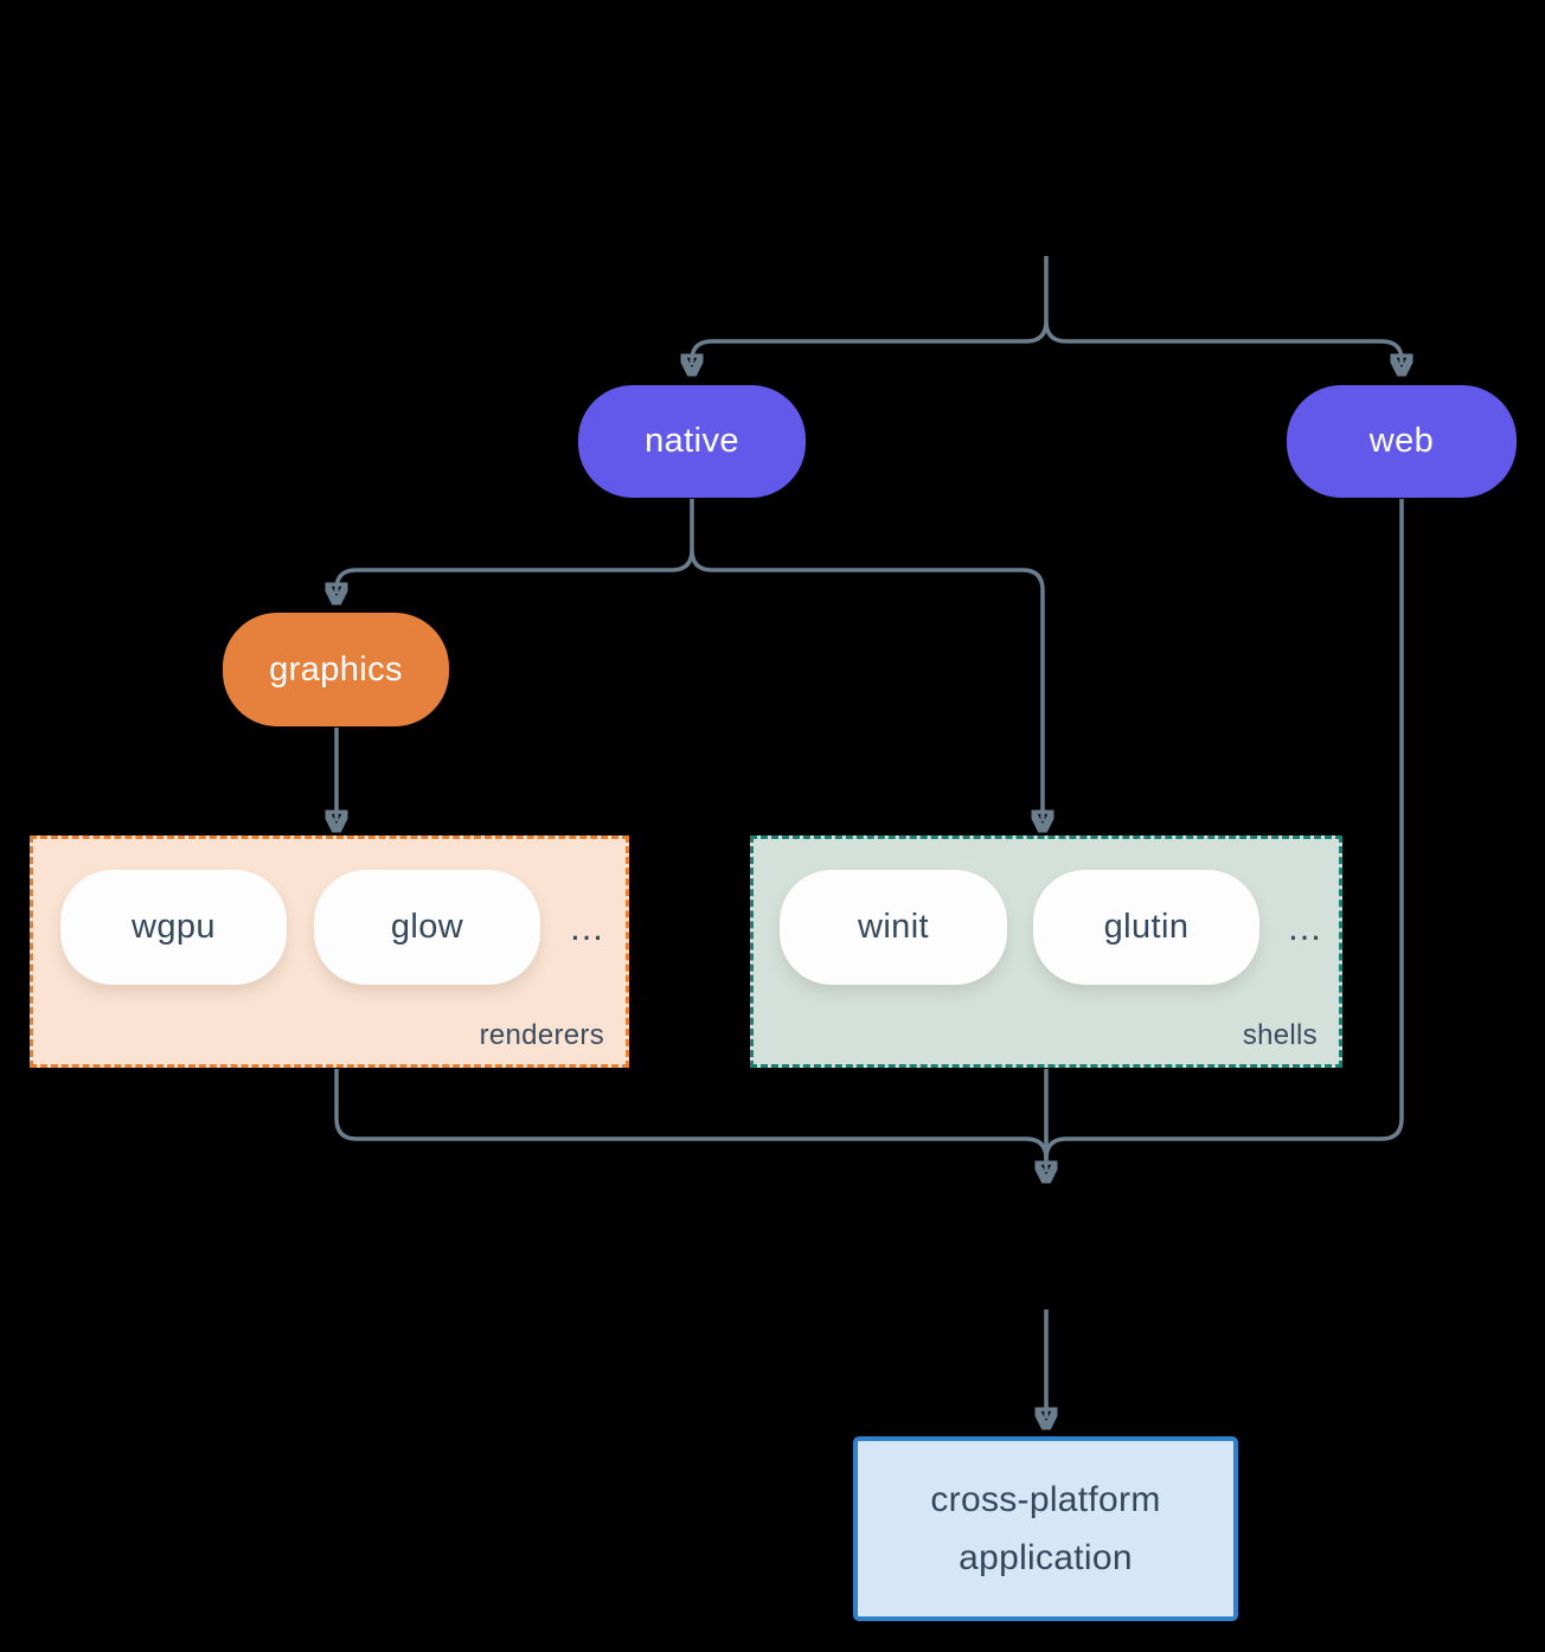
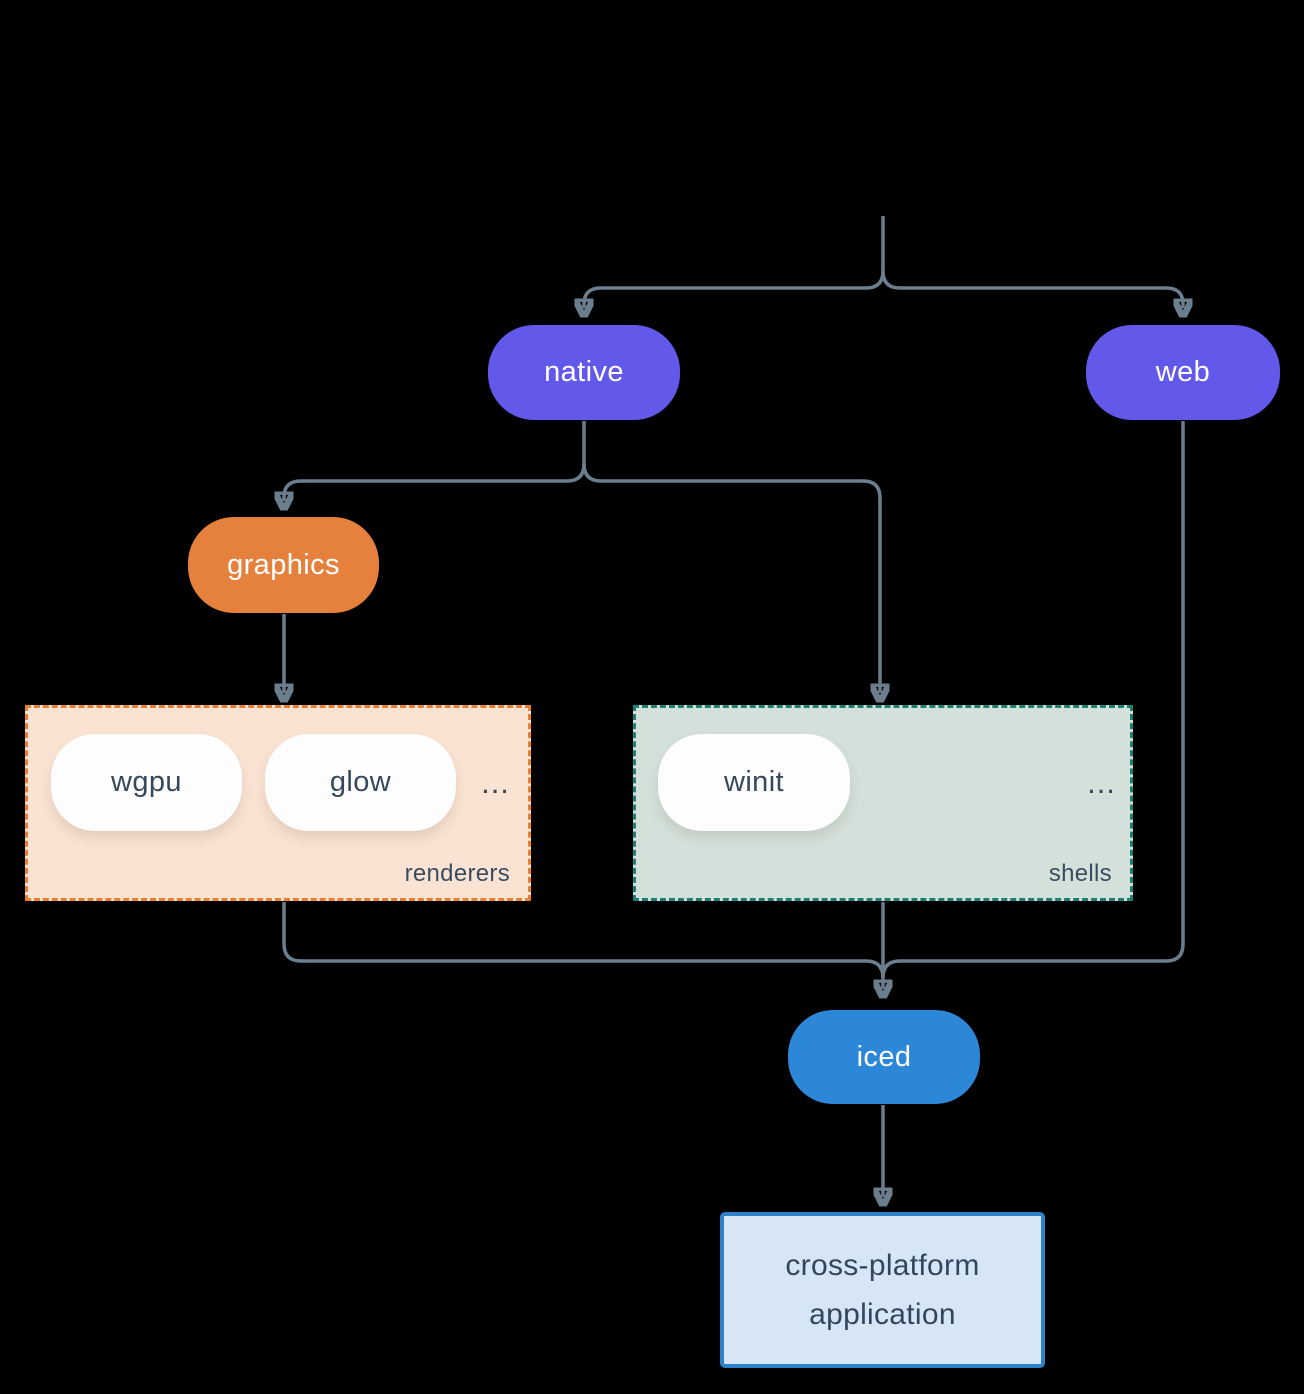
  native
  web
  graphics
  wgpu
  glow
  ...
  renderers
  winit
- glutin
  ...
  shells
+ iced
  cross-platform application
